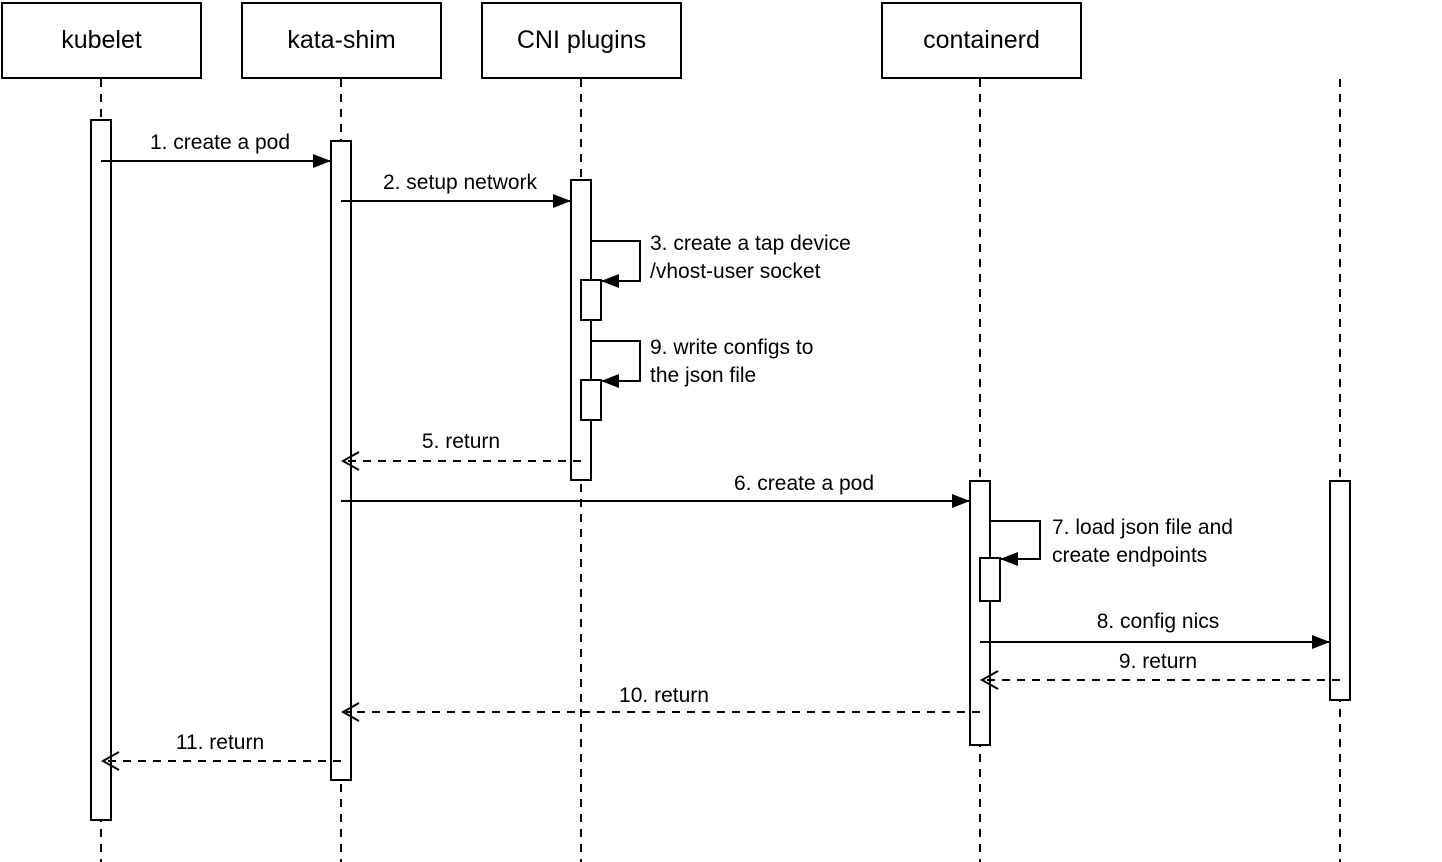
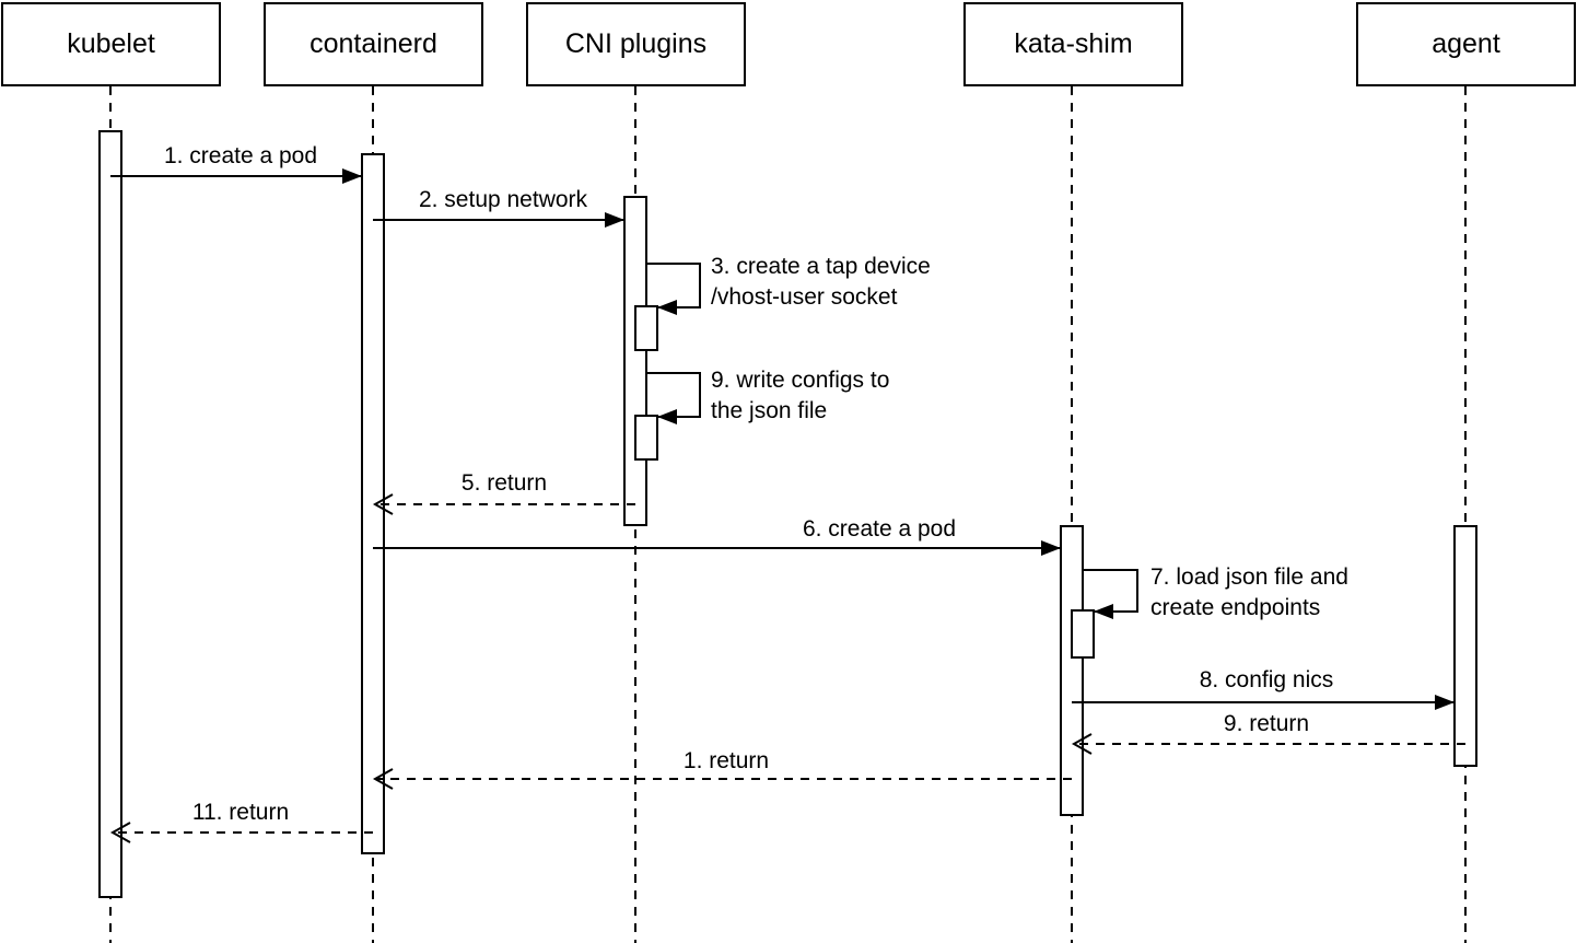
  kubelet
- kata-shim
+ containerd
  CNI plugins
- containerd
+ kata-shim
+ agent
  1. create a pod
  2. setup network
  3. create a tap device
  /vhost-user socket
  9. write configs to
  the json file
  5. return
  6. create a pod
  7. load json file and
  create endpoints
  8. config nics
  9. return
- 10. return
+ 1. return
  11. return
